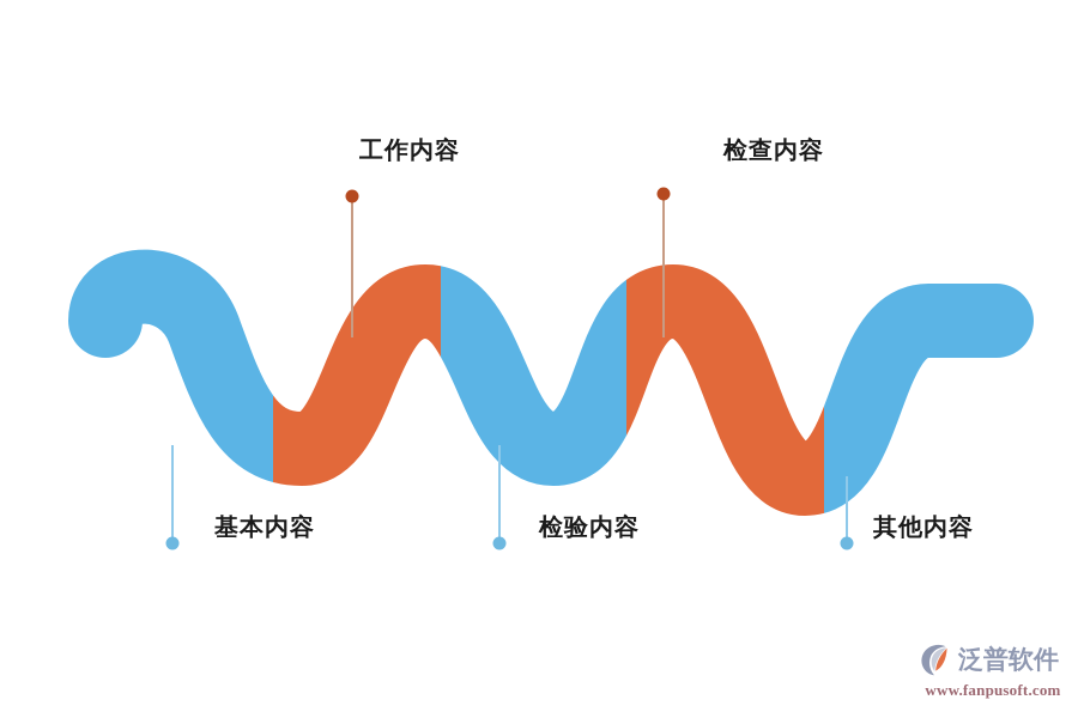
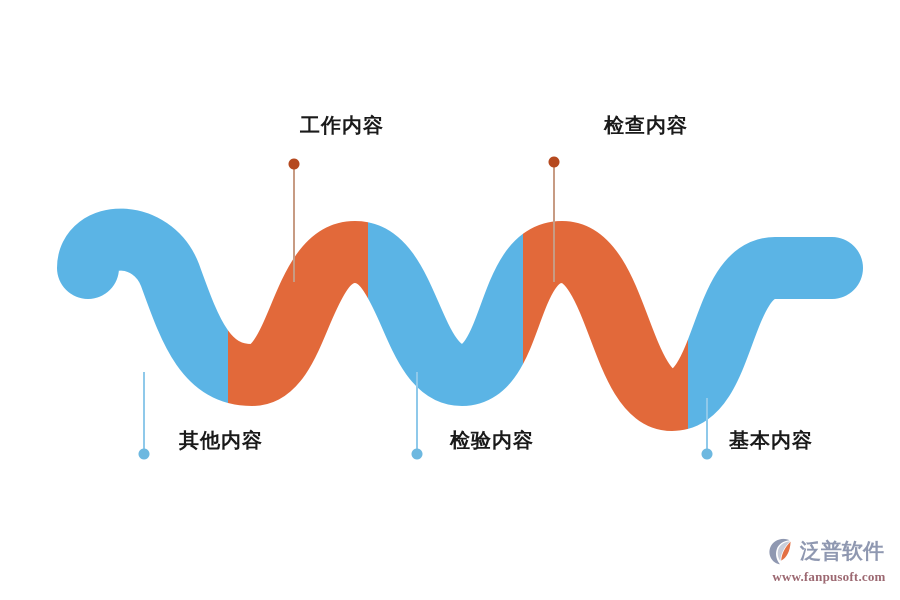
  工作内容
  检查内容
- 基本内容
+ 其他内容
  检验内容
- 其他内容
+ 基本内容
  泛普软件
  www.fanpusoft.com
